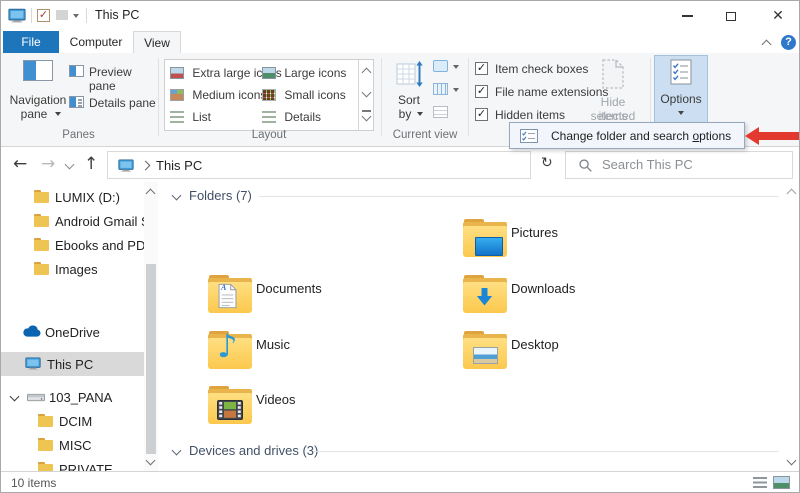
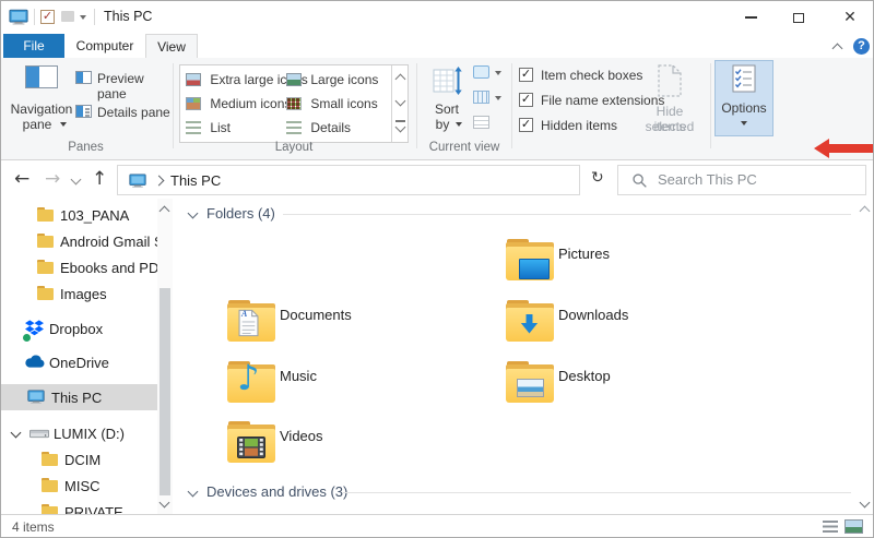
  ✓
  This PC
  ✕
  File
  Computer
  View
  ?
  Navigation
  pane
  Preview pane
  Details pane
  Panes
  Extra large ics
  Medium icon
  List
  Large icons
  Small icons
  Details
  Layout
  Sort
  by
  Current view
  ✓
  Item check boxes
  ✓
  File name extensions
  ✓
  Hidden items
  Hide selected
  items
  Options
- Change folder and search options
  ←
  →
  ↑
  This PC
  ↻
  Search This PC
- LUMIX (D:)
+ 103_PANA
  Android Gmail
  Ebooks and PD
  Images
+ Dropbox
  OneDrive
  This PC
- 103_PANA
+ LUMIX (D:)
  DCIM
  MISC
  PRIVATE
- Folders (7)
+ Folders (4)
  Pictures
  A
  Documents
  Downloads
  ♪
  Music
  Desktop
  Videos
  Devices and drives (3
- 10 items
+ 4 items
